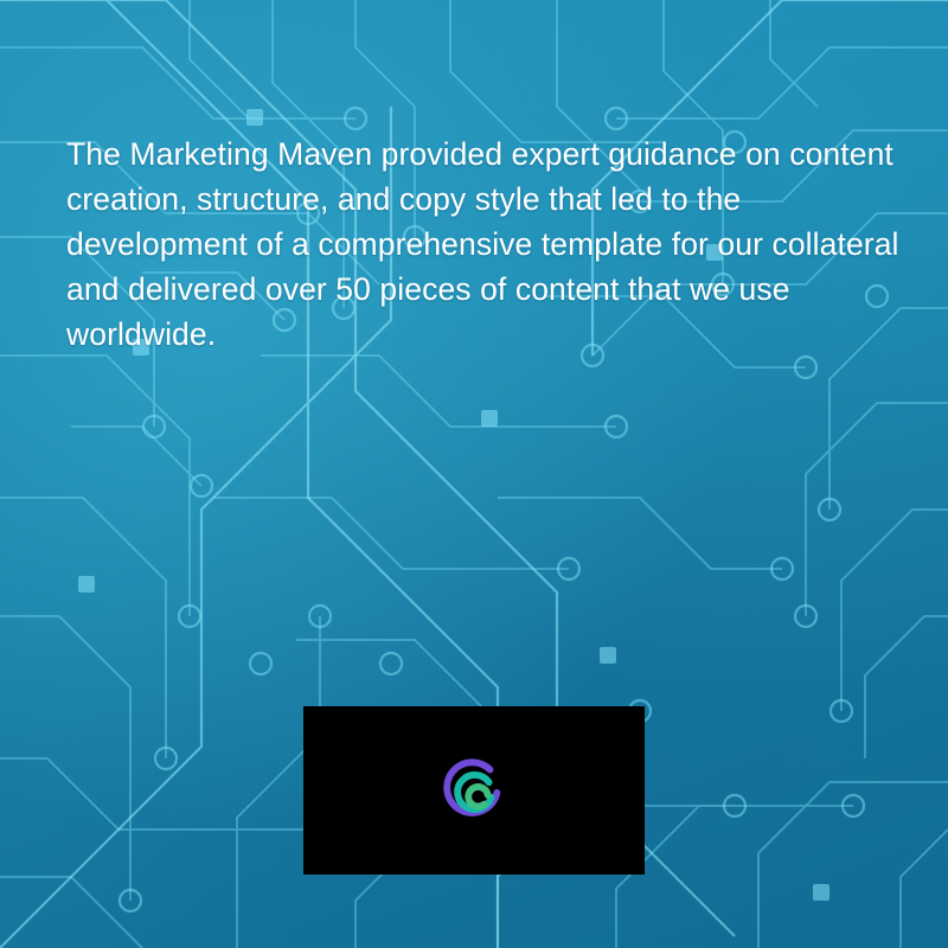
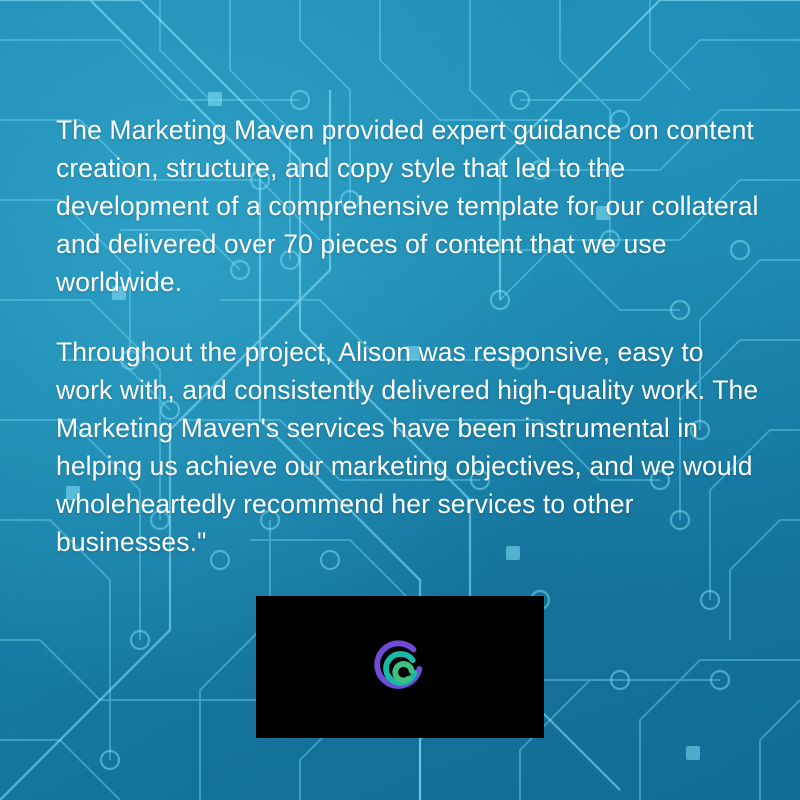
- The Marketing Maven provided expert guidance on content creation, structure, and copy style that led to the development of a comprehensive template for our collateral and delivered over 50 pieces of content that we use worldwide.
+ The Marketing Maven provided expert guidance on content creation, structure, and copy style that led to the development of a comprehensive template for our collateral and delivered over 70 pieces of content that we use worldwide.
+ Throughout the project, Alison was responsive, easy to work with, and consistently delivered high-quality work. The Marketing Maven's services have been instrumental in helping us achieve our marketing objectives, and we would wholeheartedly recommend her services to other businesses."
